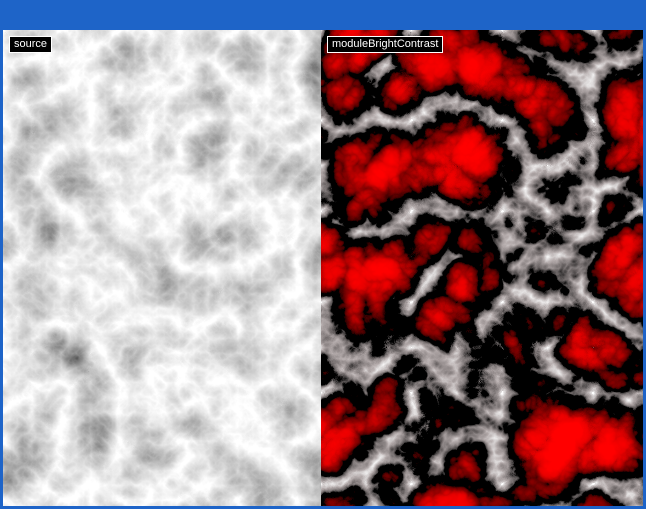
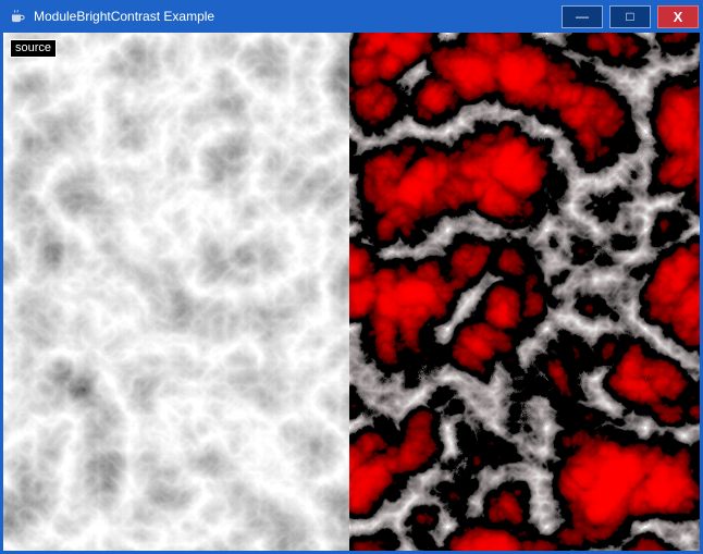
+ ModuleBrightContrast Example
+ —
+ □
+ X
  source
- moduleBrightContrast
